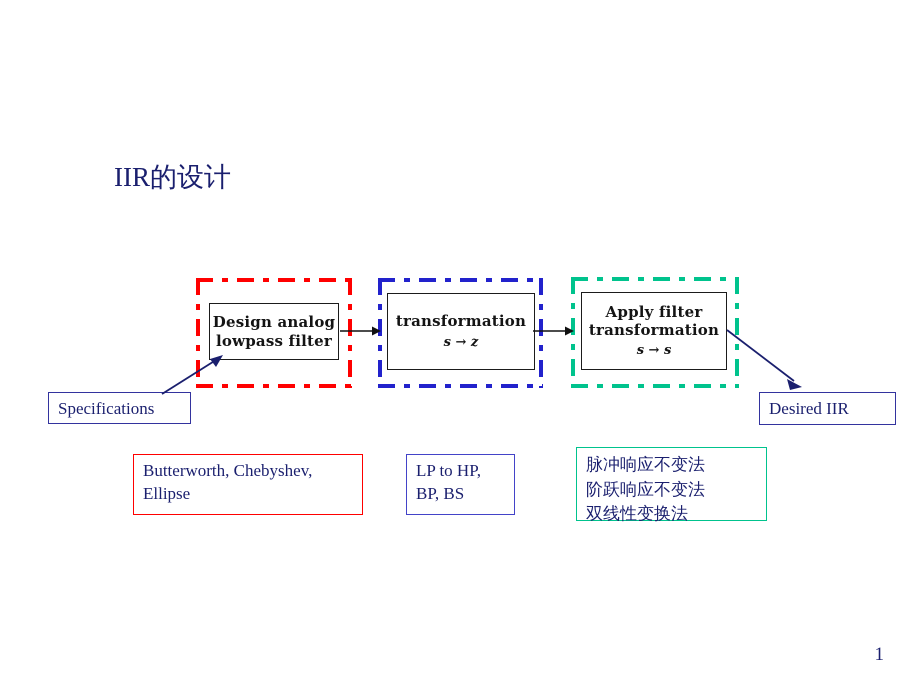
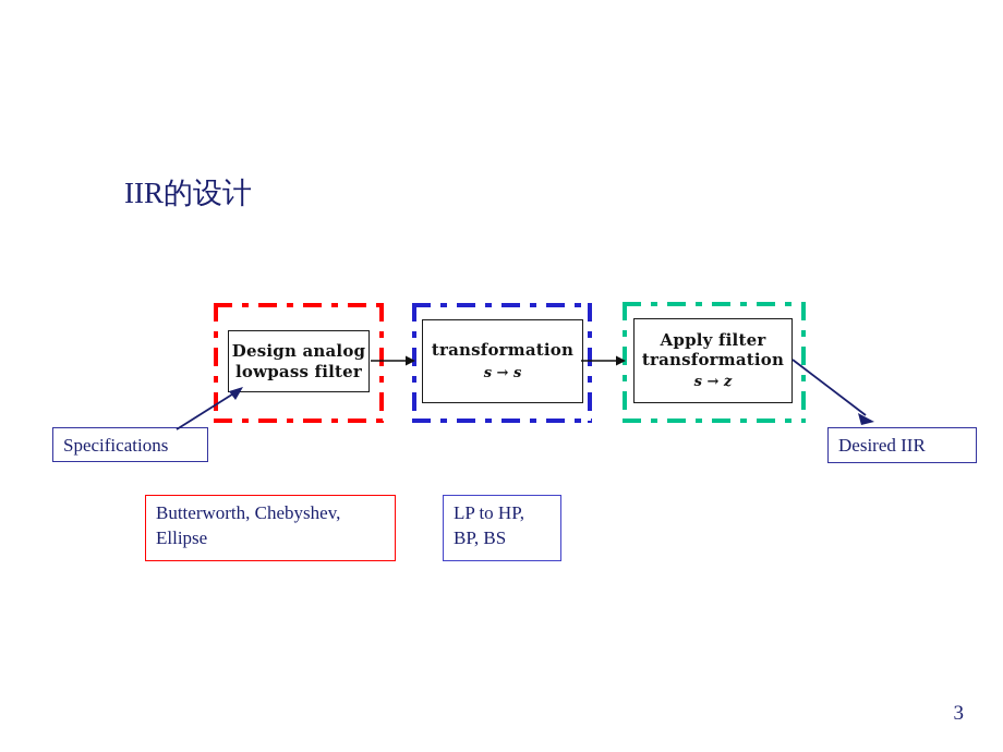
  IIR的设计
  Design analog
  lowpass filter
  transformation
- s → z
+ s → s
  Apply filter
  transformation
- s → s
+ s → z
  Specifications
  Desired IIR
  Butterworth, Chebyshev,
  Ellipse
  LP to HP,
  BP, BS
- 脉冲响应不变法
- 阶跃响应不变法
- 双线性变换法
- 1
+ 3
